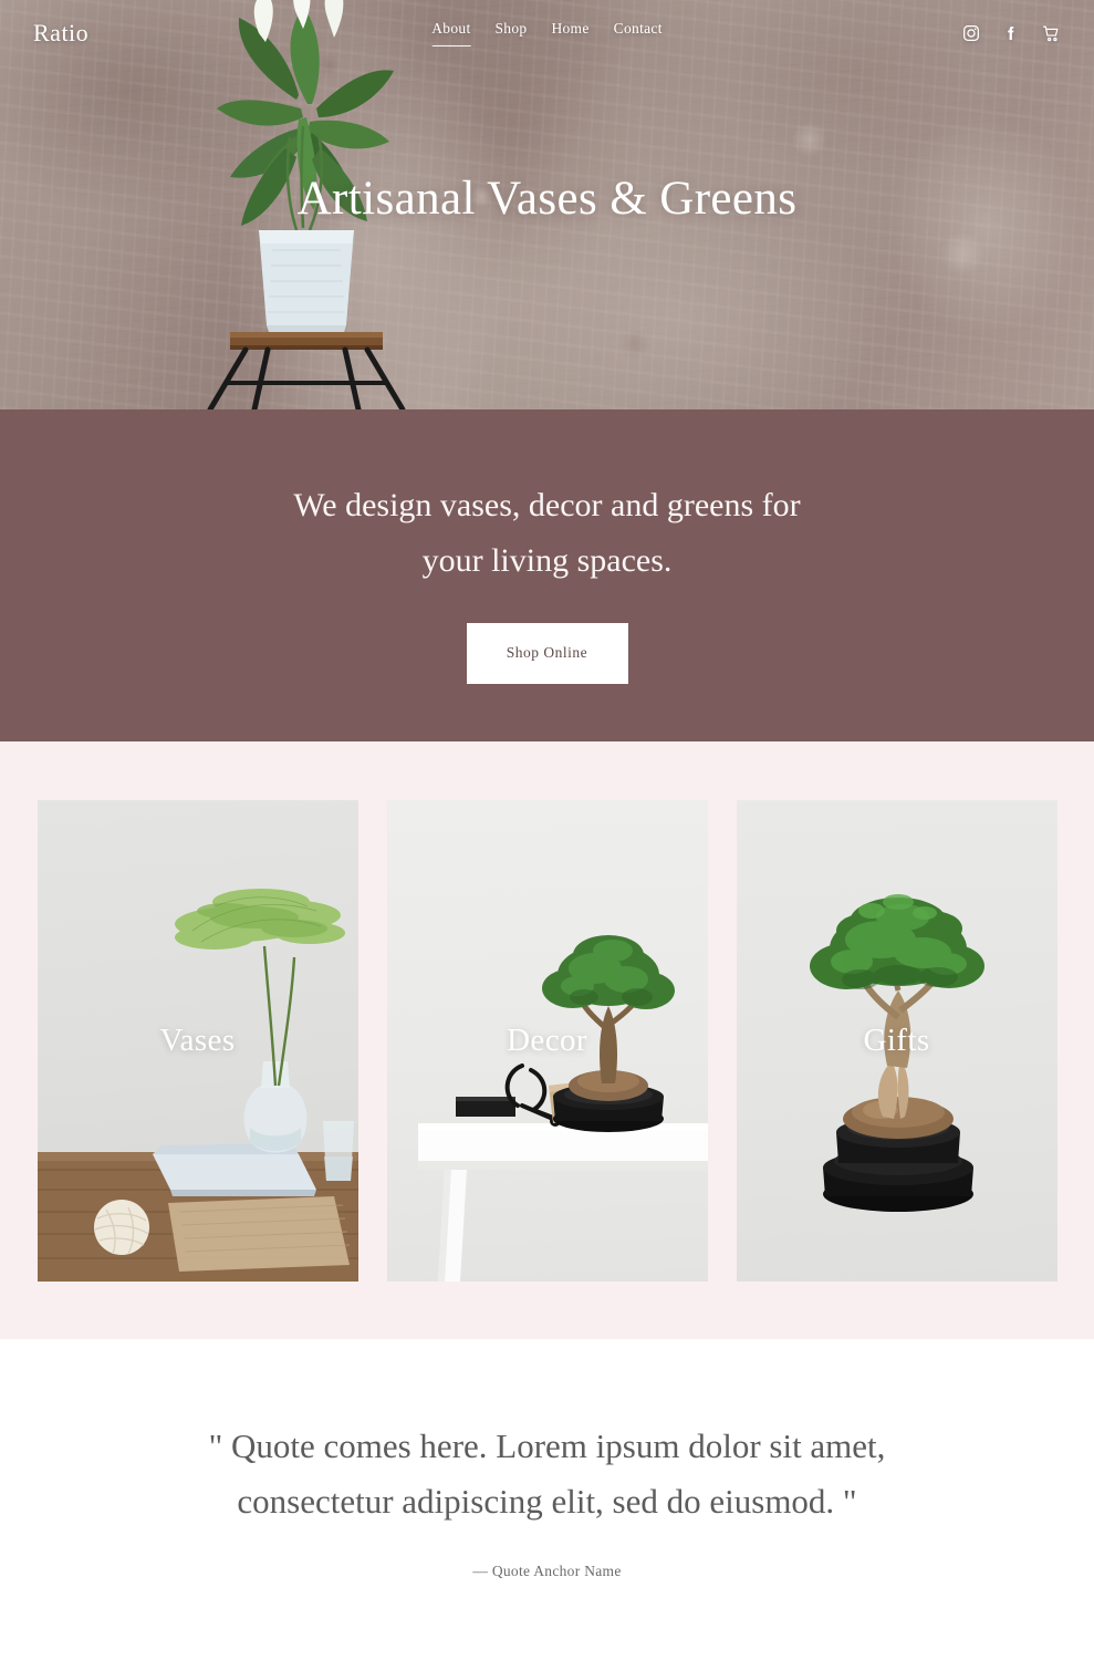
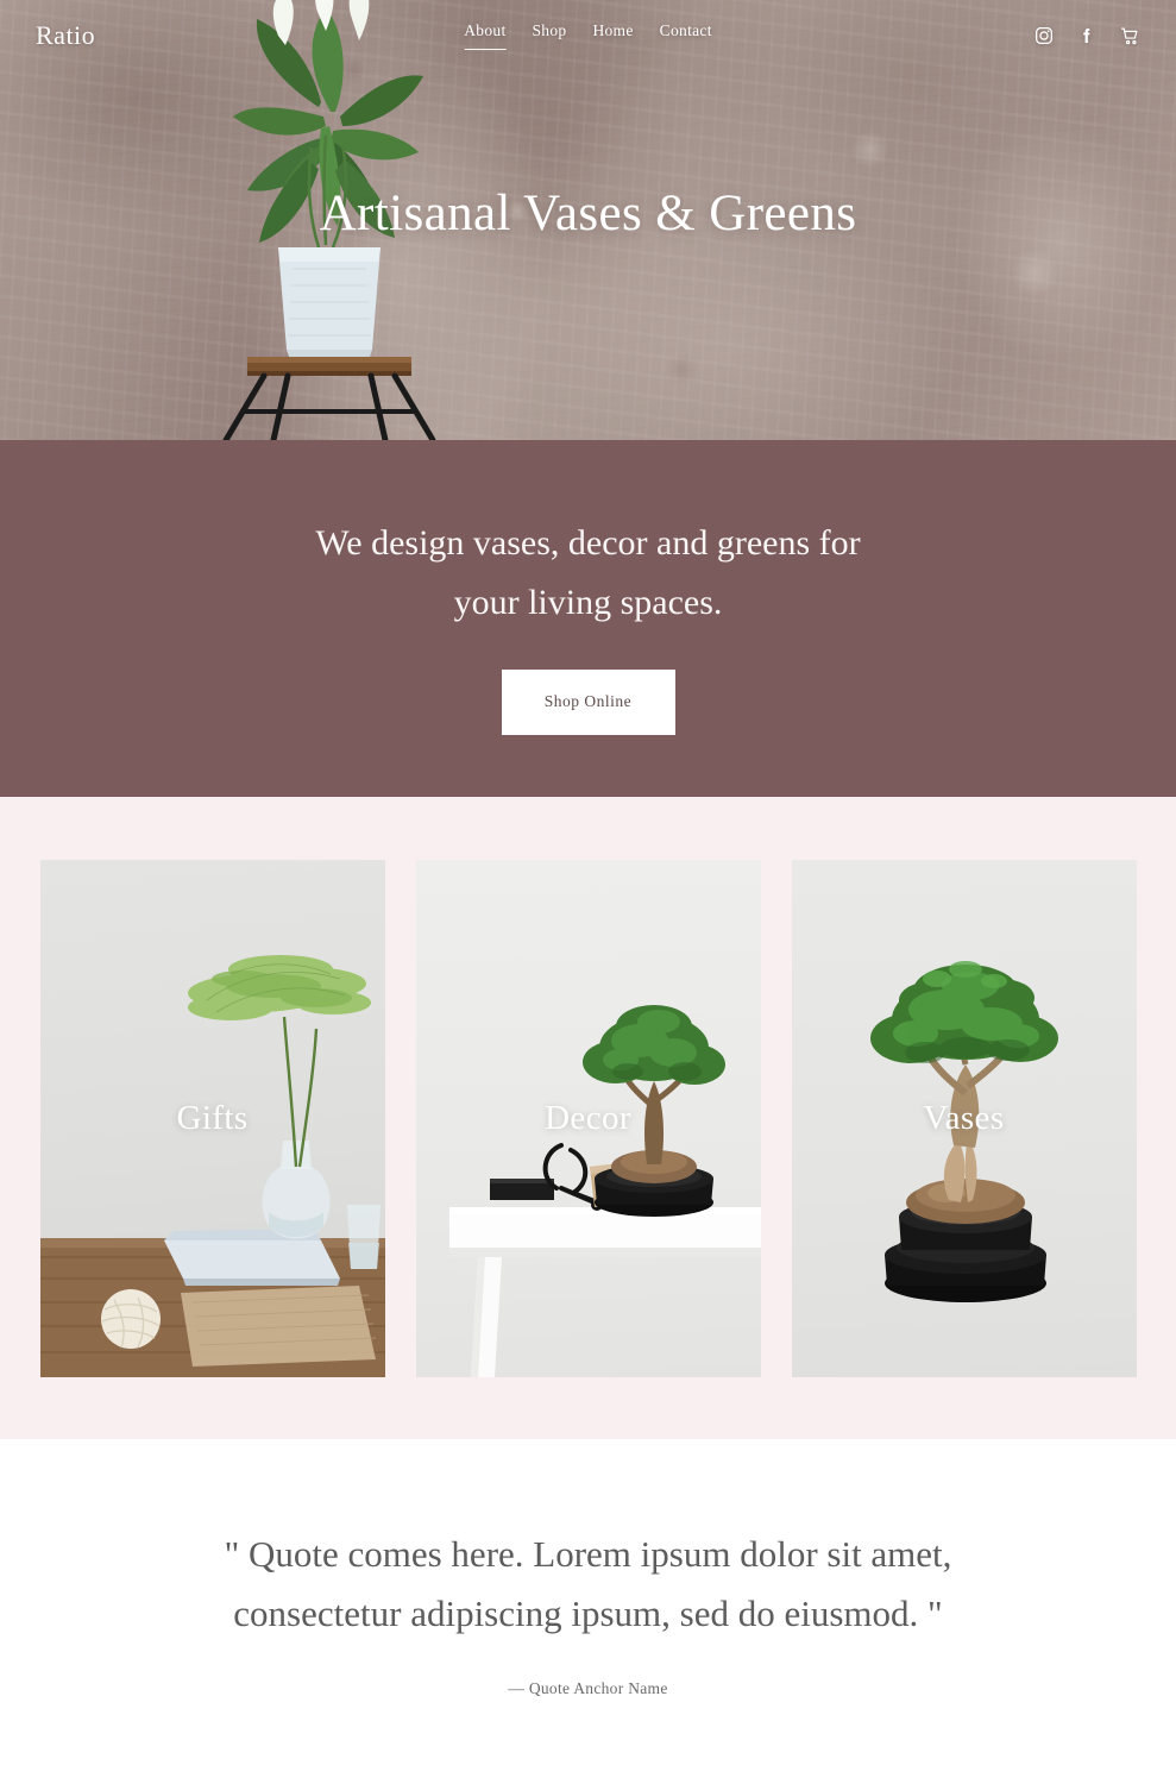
  Ratio
  About
  Shop
  Home
  Contact
  Artisanal Vases & Greens
  We design vases, decor and greens for
  your living spaces.
  Shop Online
- Vases
+ Gifts
  Decor
- Gifts
+ Vases
  " Quote comes here. Lorem ipsum dolor sit amet,
- consectetur adipiscing elit, sed do eiusmod. "
+ consectetur adipiscing ipsum, sed do eiusmod. "
  — Quote Anchor Name
